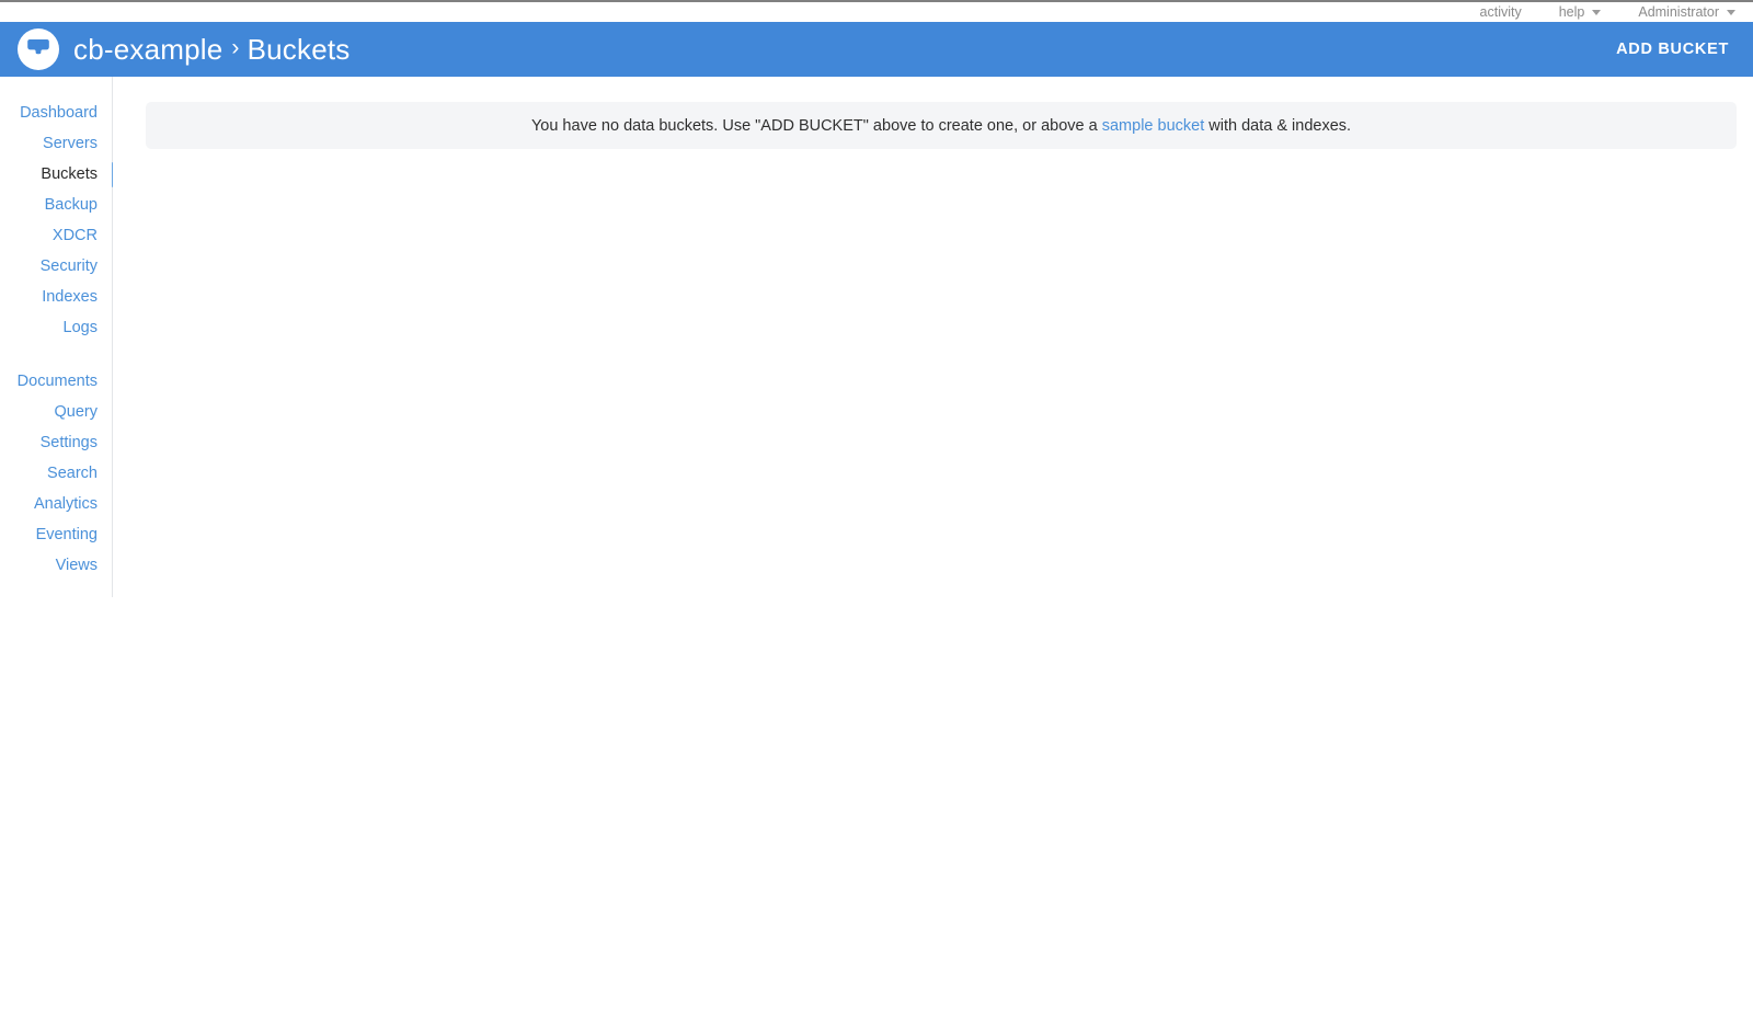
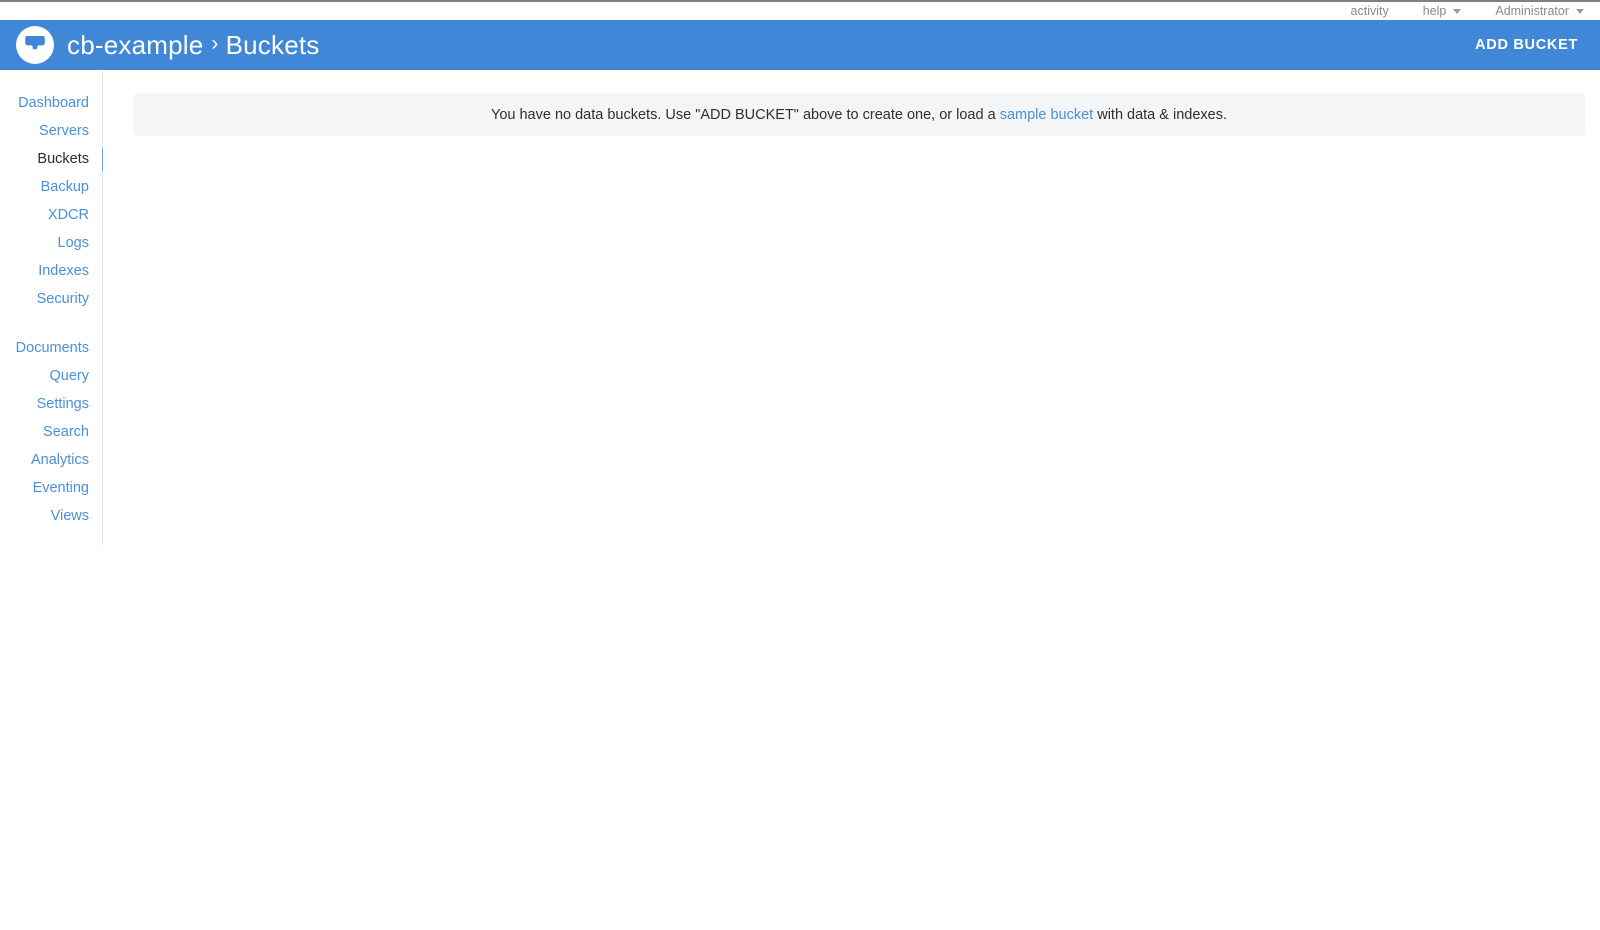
  activity
  help
  Administrator
  cb-example
  ›
  Buckets
  ADD BUCKET
  Dashboard
  Servers
  Buckets
  Backup
  XDCR
- Security
+ Logs
  Indexes
- Logs
+ Security
  Documents
  Query
  Settings
  Search
  Analytics
  Eventing
  Views
- You have no data buckets. Use "ADD BUCKET" above to create one, or above a sample bucket with data & indexes.
+ You have no data buckets. Use "ADD BUCKET" above to create one, or load a sample bucket with data & indexes.
